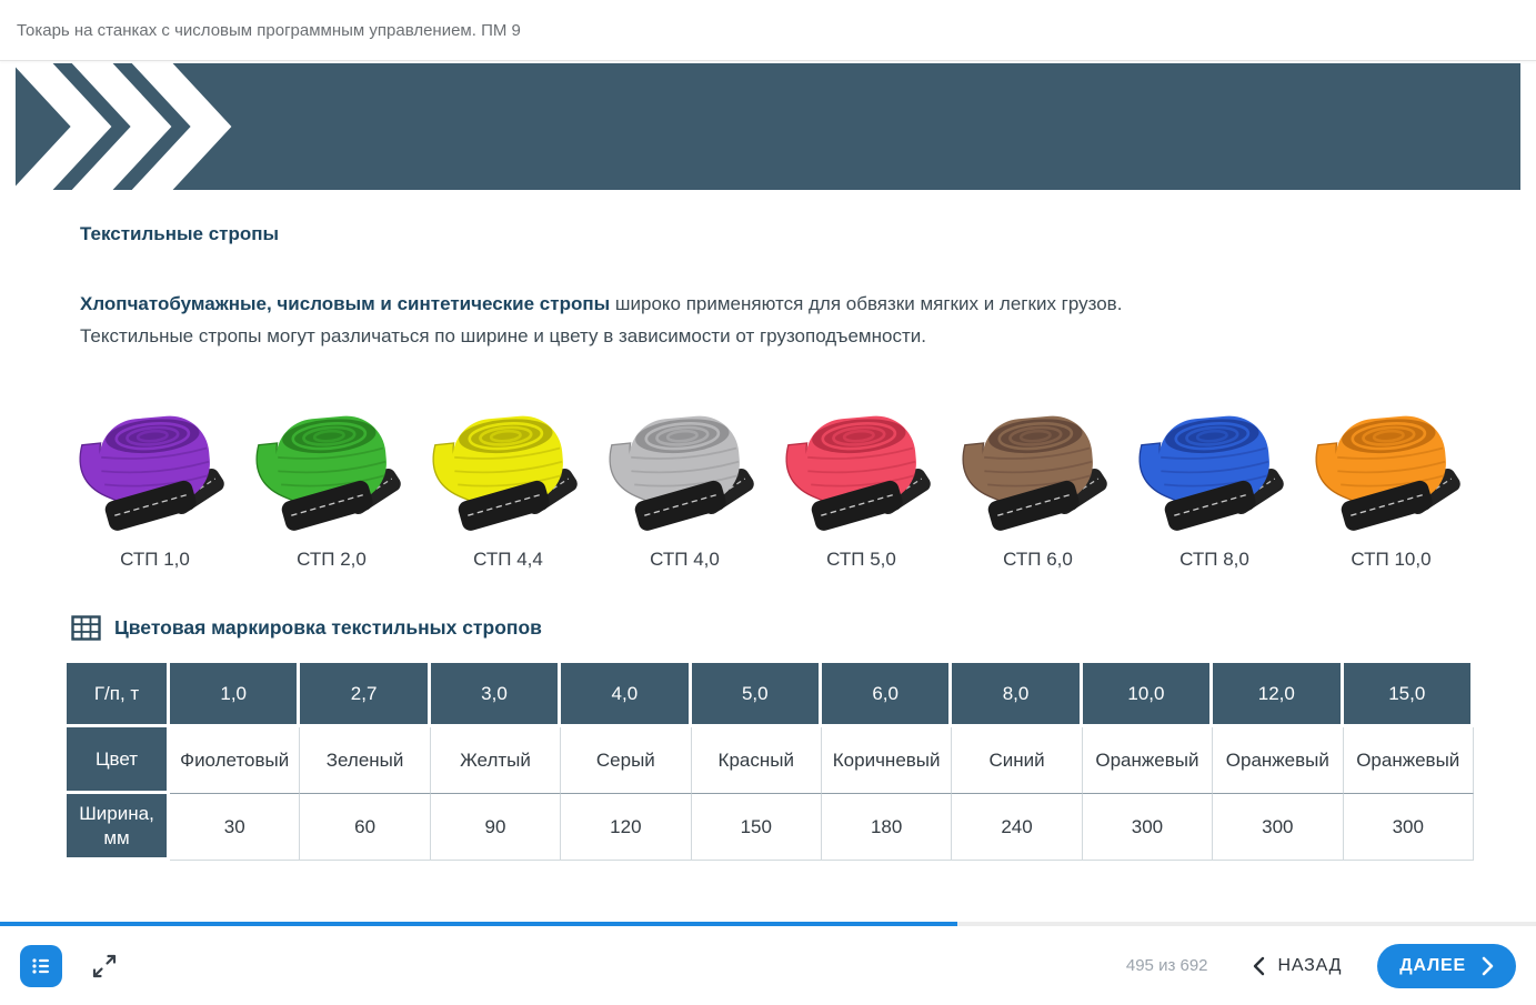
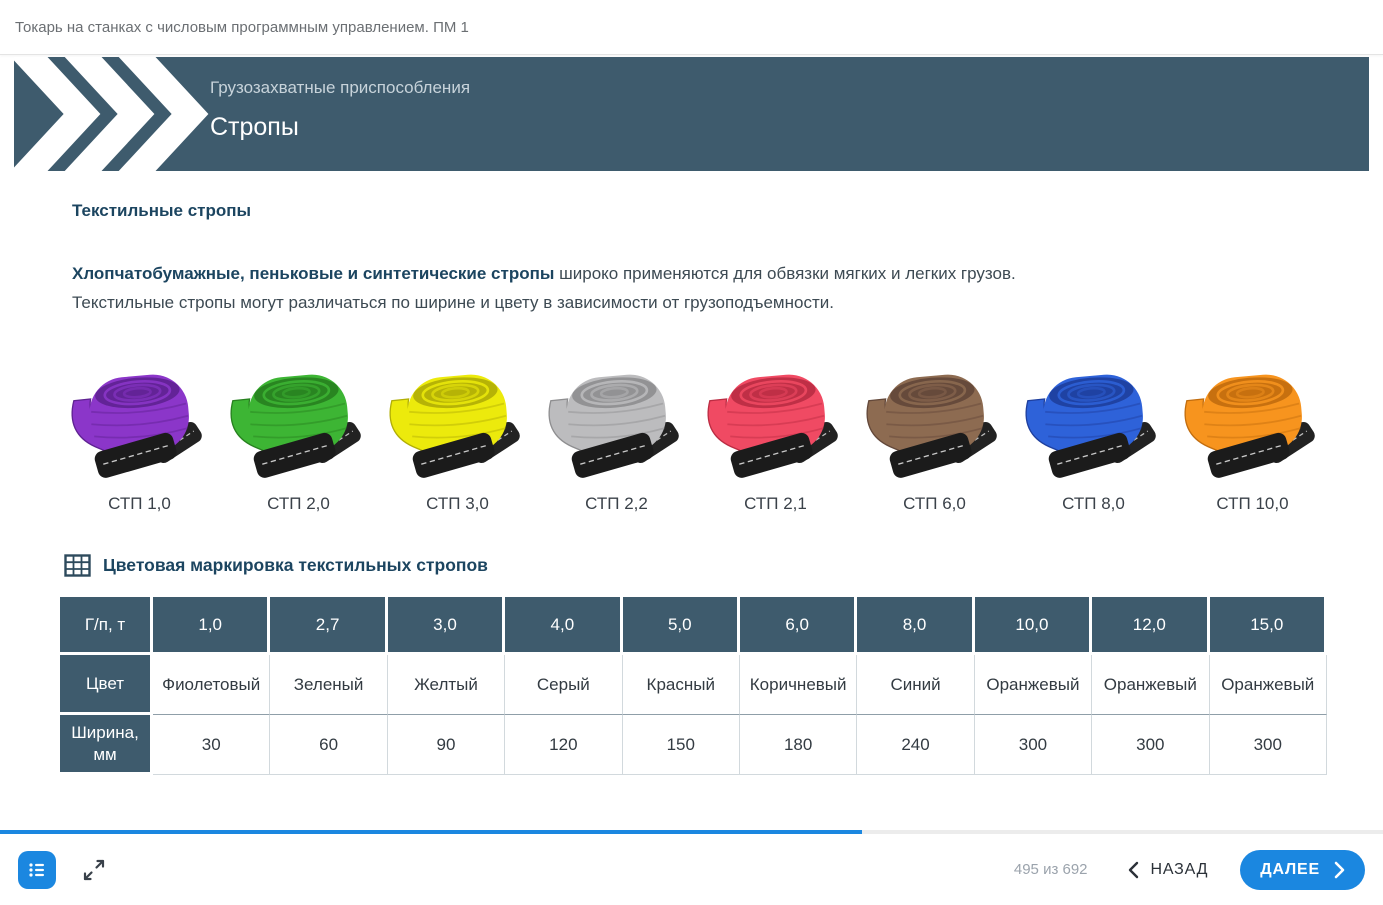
- Токарь на станках с числовым программным управлением. ПМ 9
+ Токарь на станках с числовым программным управлением. ПМ 1
+ Грузозахватные приспособления
+ Стропы
  Текстильные стропы
- Хлопчатобумажные, числовым и синтетические стропы широко применяются для обвязки мягких и легких грузов.
+ Хлопчатобумажные, пеньковые и синтетические стропы широко применяются для обвязки мягких и легких грузов.
  Текстильные стропы могут различаться по ширине и цвету в зависимости от грузоподъемности.
  СТП 1,0
  СТП 2,0
- СТП 4,4
+ СТП 3,0
- СТП 4,0
+ СТП 2,2
- СТП 5,0
+ СТП 2,1
  СТП 6,0
  СТП 8,0
  СТП 10,0
  Цветовая маркировка текстильных стропов
  Г/п, т	1,0	2,7	3,0	4,0	5,0	6,0	8,0	10,0	12,0	15,0
  Цвет	Фиолетовый	Зеленый	Желтый	Серый	Красный	Коричневый	Синий	Оранжевый	Оранжевый	Оранжевый
  Ширина, мм	30	60	90	120	150	180	240	300	300	300
  495 из 692
  НАЗАД
  ДАЛЕЕ
